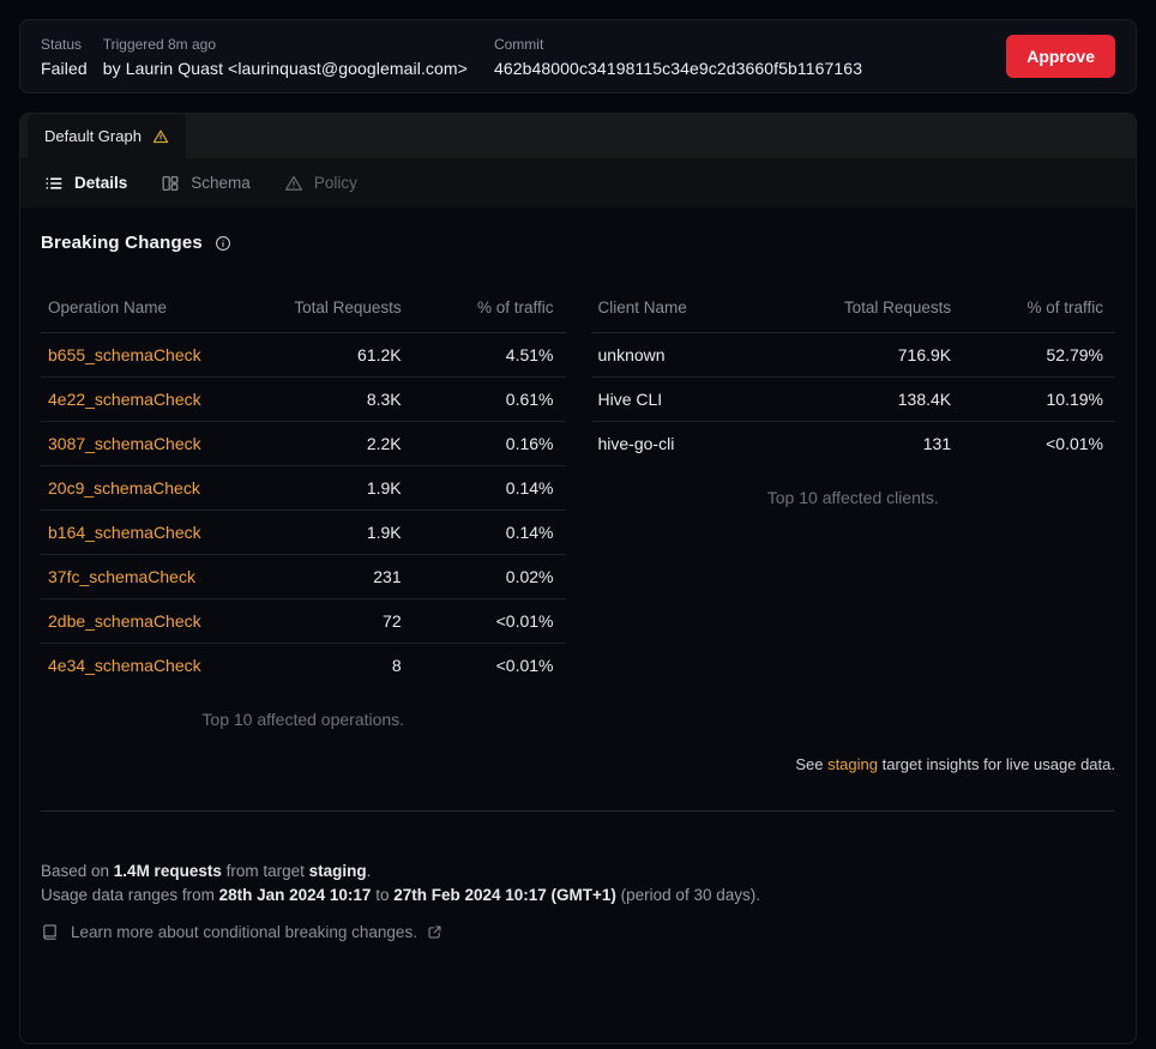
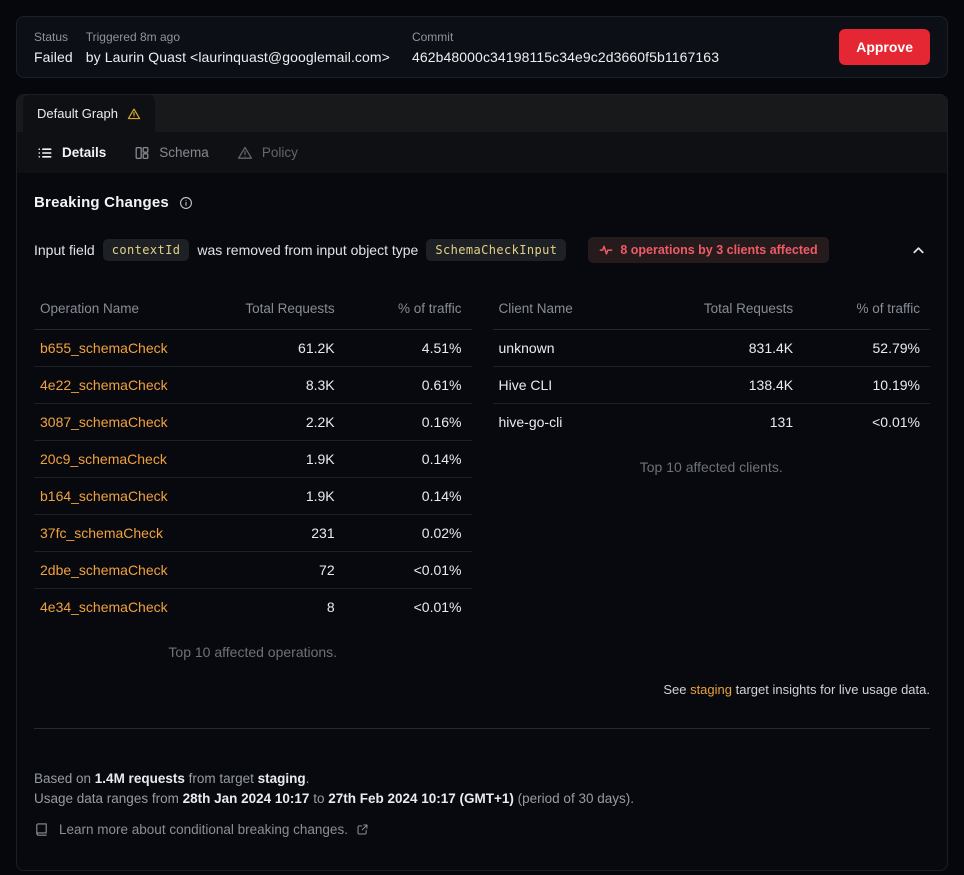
  Status
  Failed
  Triggered 8m ago
  by Laurin Quast <laurinquast@googlemail.com>
  Commit
  462b48000c34198115c34e9c2d3660f5b1167163
  Approve
  Default Graph
  Details
  Schema
  Policy
  Breaking Changes
+ Input field
+ contextId
+ was removed from input object type
+ SchemaCheckInput
+ 8 operations by 3 clients affected
  Operation Name	Total Requests	% of traffic
  b655_schemaCheck	61.2K	4.51%
  4e22_schemaCheck	8.3K	0.61%
  3087_schemaCheck	2.2K	0.16%
  20c9_schemaCheck	1.9K	0.14%
  b164_schemaCheck	1.9K	0.14%
  37fc_schemaCheck	231	0.02%
  2dbe_schemaCheck	72	<0.01%
  4e34_schemaCheck	8	<0.01%
  Top 10 affected operations.
  Client Name	Total Requests	% of traffic
- unknown	716.9K	52.79%
+ unknown	831.4K	52.79%
  Hive CLI	138.4K	10.19%
  hive-go-cli	131	<0.01%
  Top 10 affected clients.
  See staging target insights for live usage data.
  Based on 1.4M requests from target staging.
  Usage data ranges from 28th Jan 2024 10:17 to 27th Feb 2024 10:17 (GMT+1) (period of 30 days).
  Learn more about conditional breaking changes.
